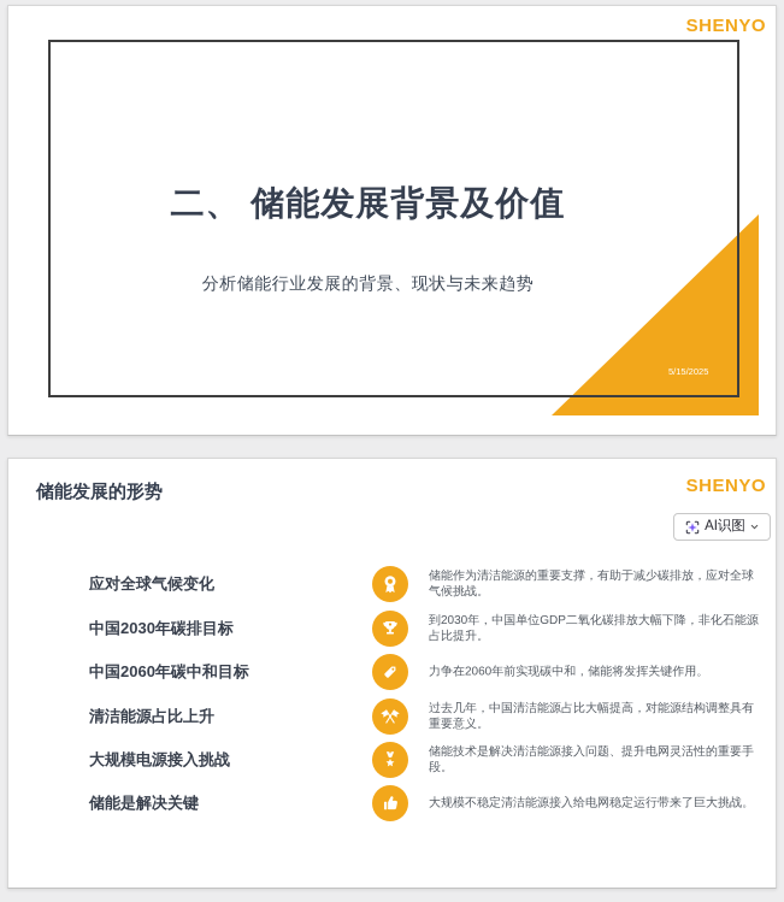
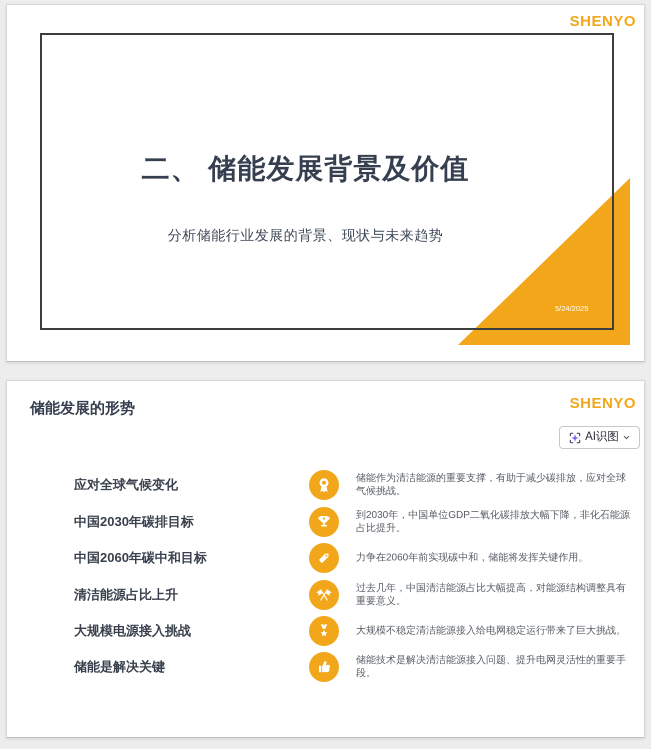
  SHENYO
  二、 储能发展背景及价值
  分析储能行业发展的背景、现状与未来趋势
- 5/15/2025
+ 5/24/2025
  SHENYO
  储能发展的形势
  AI识图
  应对全球气候变化
  储能作为清洁能源的重要支撑，有助于减少碳排放，应对全球气候挑战。
  中国2030年碳排目标
  到2030年，中国单位GDP二氧化碳排放大幅下降，非化石能源占比提升。
  中国2060年碳中和目标
  力争在2060年前实现碳中和，储能将发挥关键作用。
  清洁能源占比上升
  过去几年，中国清洁能源占比大幅提高，对能源结构调整具有重要意义。
  大规模电源接入挑战
- 储能技术是解决清洁能源接入问题、提升电网灵活性的重要手段。
+ 大规模不稳定清洁能源接入给电网稳定运行带来了巨大挑战。
  储能是解决关键
- 大规模不稳定清洁能源接入给电网稳定运行带来了巨大挑战。
+ 储能技术是解决清洁能源接入问题、提升电网灵活性的重要手段。
